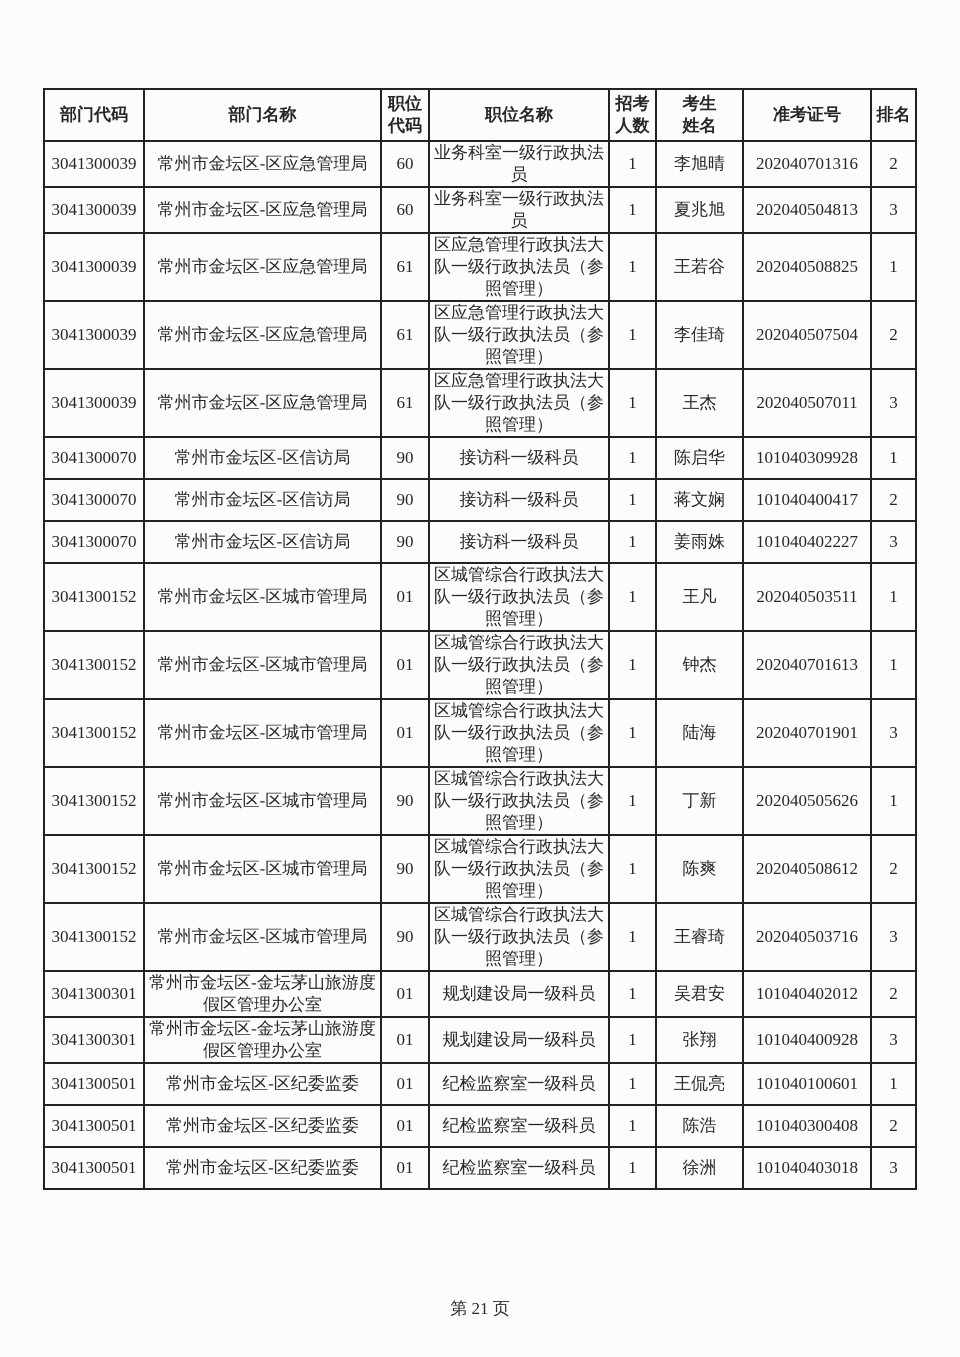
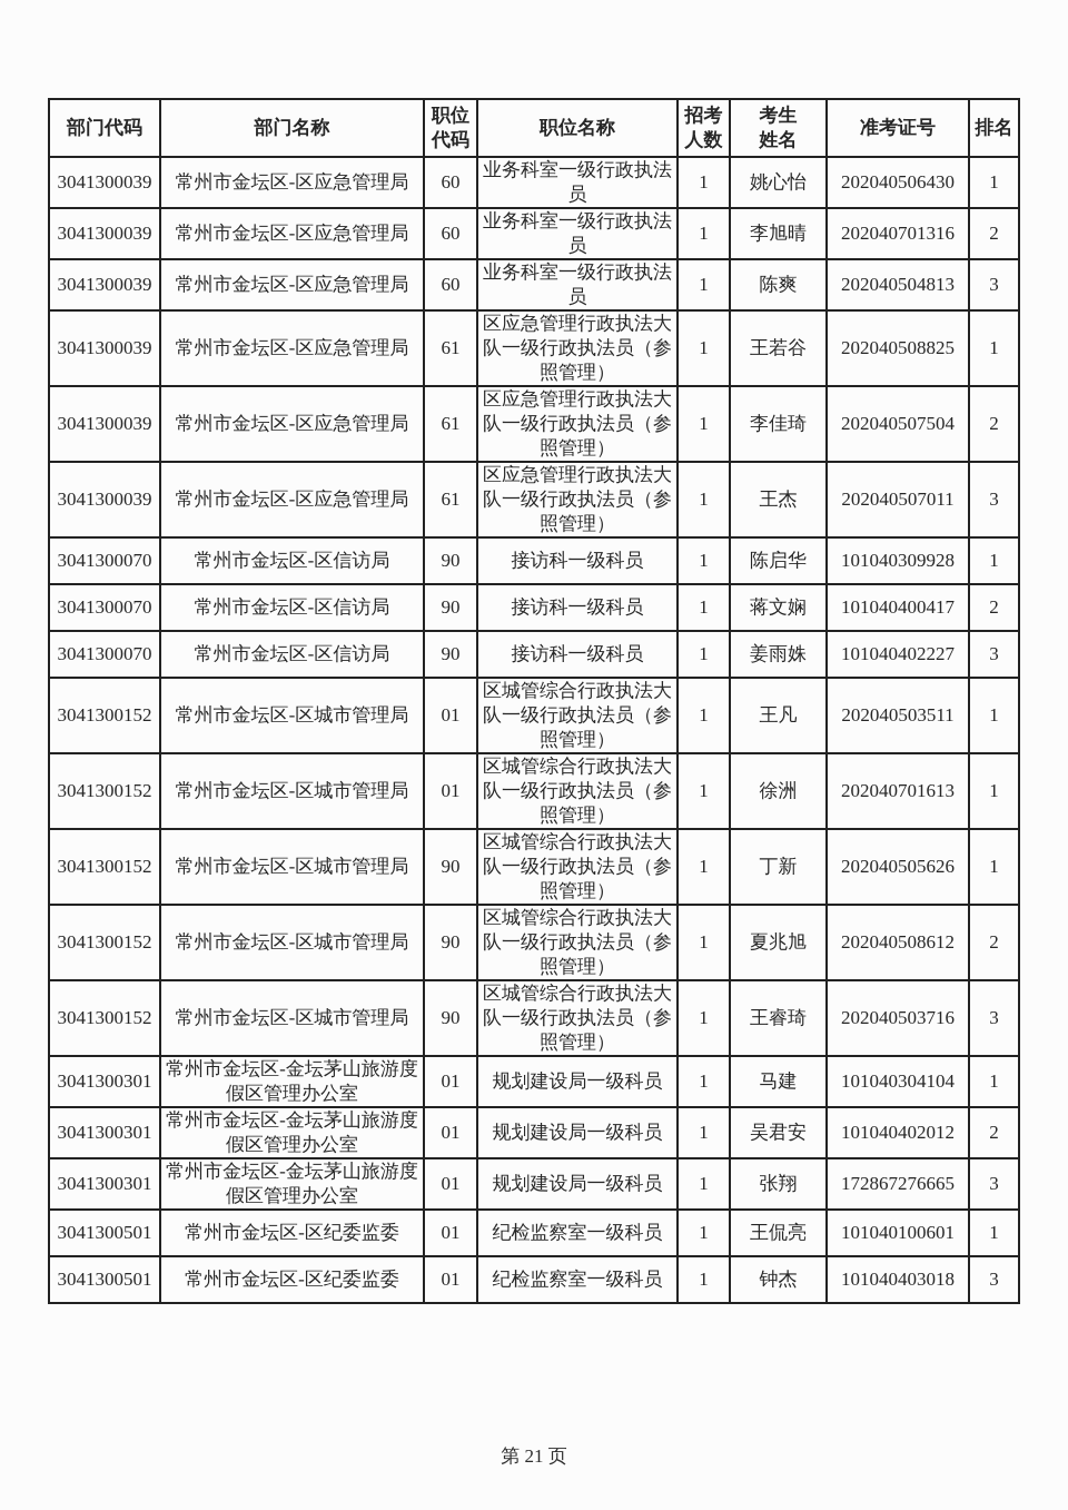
  部门代码	部门名称	职位 代码	职位名称	招考 人数	考生 姓名	准考证号	排名
+ 3041300039	常州市金坛区-区应急管理局	60	业务科室一级行政执法员	1	姚心怡	202040506430	1
  3041300039	常州市金坛区-区应急管理局	60	业务科室一级行政执法员	1	李旭晴	202040701316	2
- 3041300039	常州市金坛区-区应急管理局	60	业务科室一级行政执法员	1	夏兆旭	202040504813	3
+ 3041300039	常州市金坛区-区应急管理局	60	业务科室一级行政执法员	1	陈爽	202040504813	3
  3041300039	常州市金坛区-区应急管理局	61	区应急管理行政执法大队一级行政执法员（参照管理）	1	王若谷	202040508825	1
  3041300039	常州市金坛区-区应急管理局	61	区应急管理行政执法大队一级行政执法员（参照管理）	1	李佳琦	202040507504	2
  3041300039	常州市金坛区-区应急管理局	61	区应急管理行政执法大队一级行政执法员（参照管理）	1	王杰	202040507011	3
  3041300070	常州市金坛区-区信访局	90	接访科一级科员	1	陈启华	101040309928	1
  3041300070	常州市金坛区-区信访局	90	接访科一级科员	1	蒋文娴	101040400417	2
  3041300070	常州市金坛区-区信访局	90	接访科一级科员	1	姜雨姝	101040402227	3
  3041300152	常州市金坛区-区城市管理局	01	区城管综合行政执法大队一级行政执法员（参照管理）	1	王凡	202040503511	1
- 3041300152	常州市金坛区-区城市管理局	01	区城管综合行政执法大队一级行政执法员（参照管理）	1	钟杰	202040701613	1
+ 3041300152	常州市金坛区-区城市管理局	01	区城管综合行政执法大队一级行政执法员（参照管理）	1	徐洲	202040701613	1
- 3041300152	常州市金坛区-区城市管理局	01	区城管综合行政执法大队一级行政执法员（参照管理）	1	陆海	202040701901	3
  3041300152	常州市金坛区-区城市管理局	90	区城管综合行政执法大队一级行政执法员（参照管理）	1	丁新	202040505626	1
- 3041300152	常州市金坛区-区城市管理局	90	区城管综合行政执法大队一级行政执法员（参照管理）	1	陈爽	202040508612	2
+ 3041300152	常州市金坛区-区城市管理局	90	区城管综合行政执法大队一级行政执法员（参照管理）	1	夏兆旭	202040508612	2
  3041300152	常州市金坛区-区城市管理局	90	区城管综合行政执法大队一级行政执法员（参照管理）	1	王睿琦	202040503716	3
+ 3041300301	常州市金坛区-金坛茅山旅游度假区管理办公室	01	规划建设局一级科员	1	马建	101040304104	1
  3041300301	常州市金坛区-金坛茅山旅游度假区管理办公室	01	规划建设局一级科员	1	吴君安	101040402012	2
- 3041300301	常州市金坛区-金坛茅山旅游度假区管理办公室	01	规划建设局一级科员	1	张翔	101040400928	3
+ 3041300301	常州市金坛区-金坛茅山旅游度假区管理办公室	01	规划建设局一级科员	1	张翔	172867276665	3
  3041300501	常州市金坛区-区纪委监委	01	纪检监察室一级科员	1	王侃亮	101040100601	1
- 3041300501	常州市金坛区-区纪委监委	01	纪检监察室一级科员	1	陈浩	101040300408	2
- 3041300501	常州市金坛区-区纪委监委	01	纪检监察室一级科员	1	徐洲	101040403018	3
+ 3041300501	常州市金坛区-区纪委监委	01	纪检监察室一级科员	1	钟杰	101040403018	3
  第 21 页
